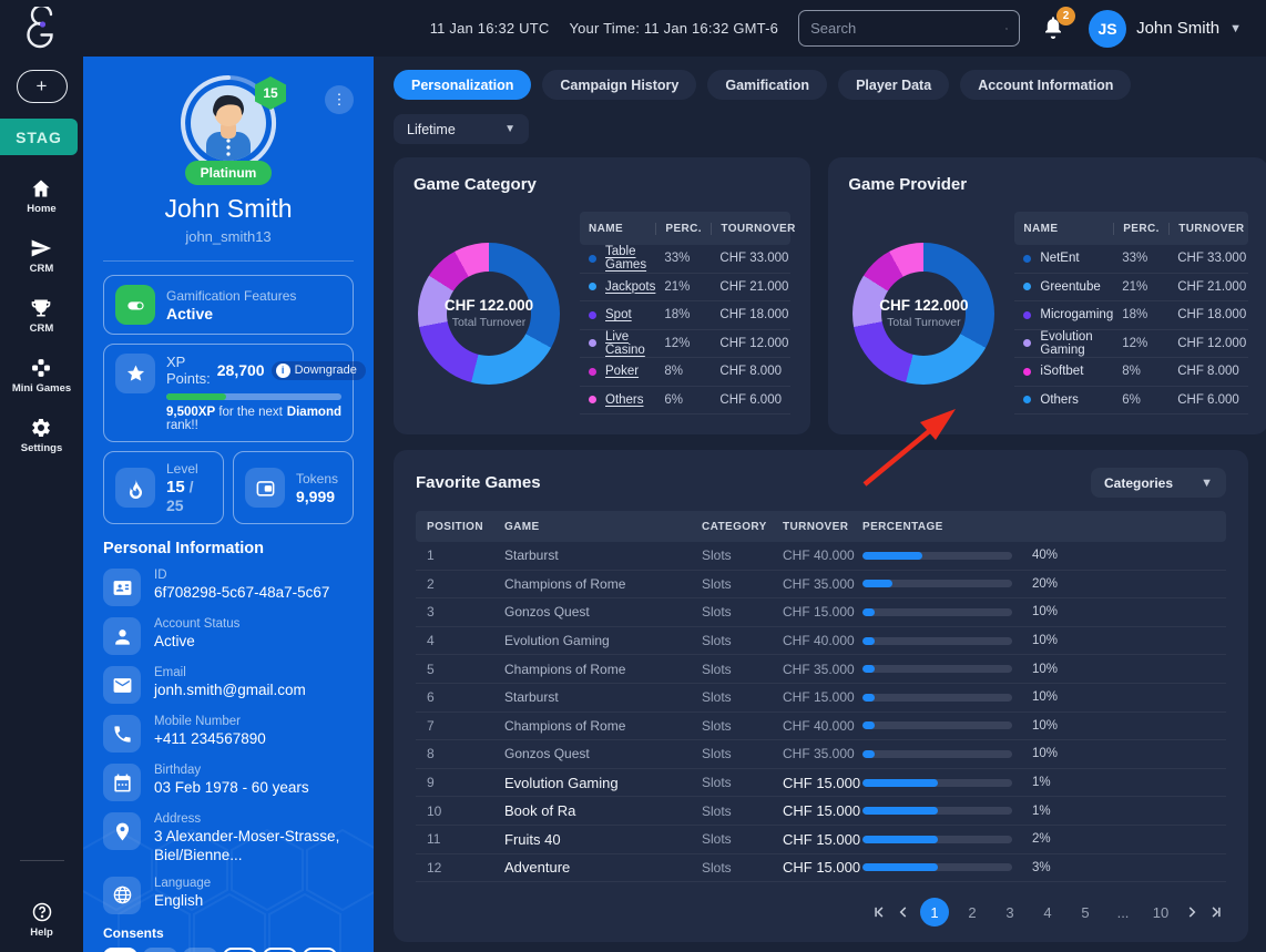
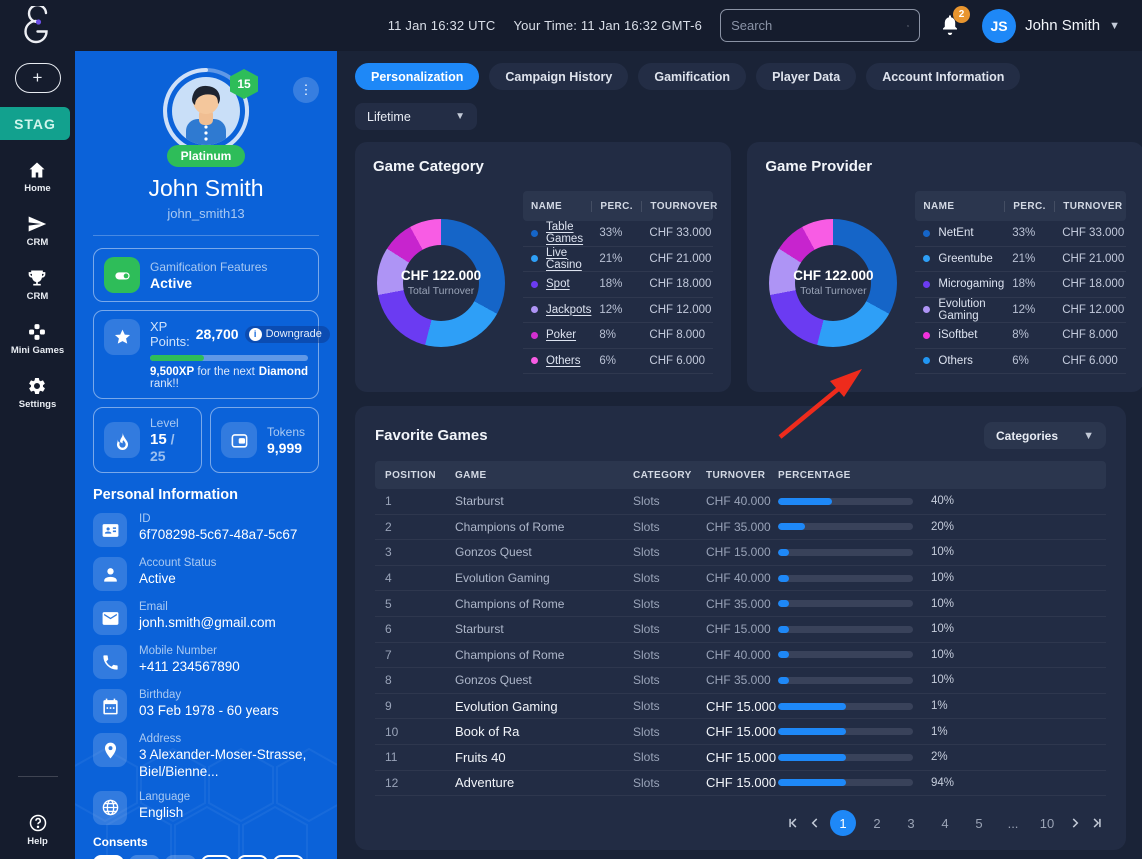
  11 Jan 16:32 UTC
  Your Time: 11 Jan 16:32 GMT-6
  Search
  2
  JS
  John Smith
  ▼
  +
  STAG
  Home
  CRM
  CRM
  Mini Games
  Settings
  Help
  ⋮
  15
  Platinum
  John Smith
  john_smith13
  Gamification Features
  Active
  XP Points:
  28,700
  i
  Downgrade
  9,500XP for the next rank!!
  Diamond
  Level
  15 / 25
  Tokens
  9,999
  Personal Information
  ID
  6f708298-5c67-48a7-5c67
  Account Status
  Active
  Email
  jonh.smith@gmail.com
  Mobile Number
  +411 234567890
  Birthday
  03 Feb 1978 - 60 years
  Address
  3 Alexander-Moser-Strasse, Biel/Bienne...
  Language
  English
  Consents
  Personalization
  Campaign History
  Gamification
  Player Data
  Account Information
  Lifetime
  ▼
  Game Category
  CHF 122.000
  Total Turnover
  NAME
  PERC.
  TOURNOVER
  Table Games
  33%
  CHF 33.000
- Jackpots
+ Live Casino
  21%
  CHF 21.000
  Spot
  18%
  CHF 18.000
- Live Casino
+ Jackpots
  12%
  CHF 12.000
  Poker
  8%
  CHF 8.000
  Others
  6%
  CHF 6.000
  Game Provider
  CHF 122.000
  Total Turnover
  NAME
  PERC.
  TURNOVER
  NetEnt
  33%
  CHF 33.000
  Greentube
  21%
  CHF 21.000
  Microgaming
  18%
  CHF 18.000
  Evolution Gaming
  12%
  CHF 12.000
  iSoftbet
  8%
  CHF 8.000
  Others
  6%
  CHF 6.000
  Favorite Games
  Categories
  ▼
  POSITION
  GAME
  CATEGORY
  TURNOVER
  PERCENTAGE
  1
  Starburst
  Slots
  CHF 40.000
  40%
  2
  Champions of Rome
  Slots
  CHF 35.000
  20%
  3
  Gonzos Quest
  Slots
  CHF 15.000
  10%
  4
  Evolution Gaming
  Slots
  CHF 40.000
  10%
  5
  Champions of Rome
  Slots
  CHF 35.000
  10%
  6
  Starburst
  Slots
  CHF 15.000
  10%
  7
  Champions of Rome
  Slots
  CHF 40.000
  10%
  8
  Gonzos Quest
  Slots
  CHF 35.000
  10%
  9
  Evolution Gaming
  Slots
  CHF 15.000
  1%
  10
  Book of Ra
  Slots
  CHF 15.000
  1%
  11
  Fruits 40
  Slots
  CHF 15.000
  2%
  12
  Adventure
  Slots
  CHF 15.000
- 3%
+ 94%
  1
  2
  3
  4
  5
  ...
  10
